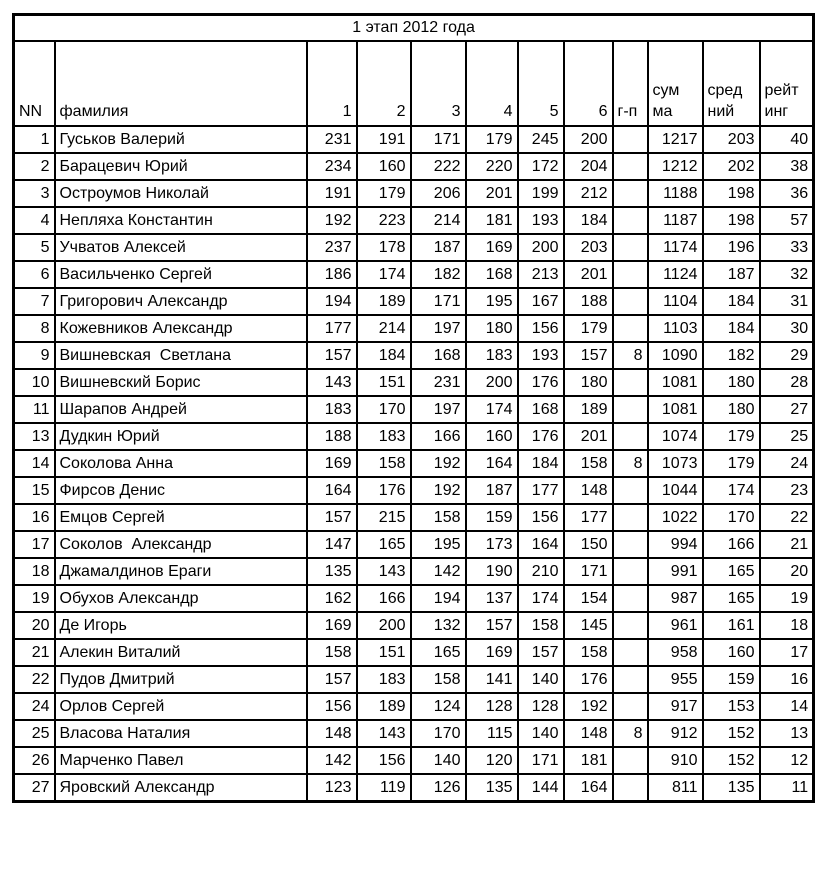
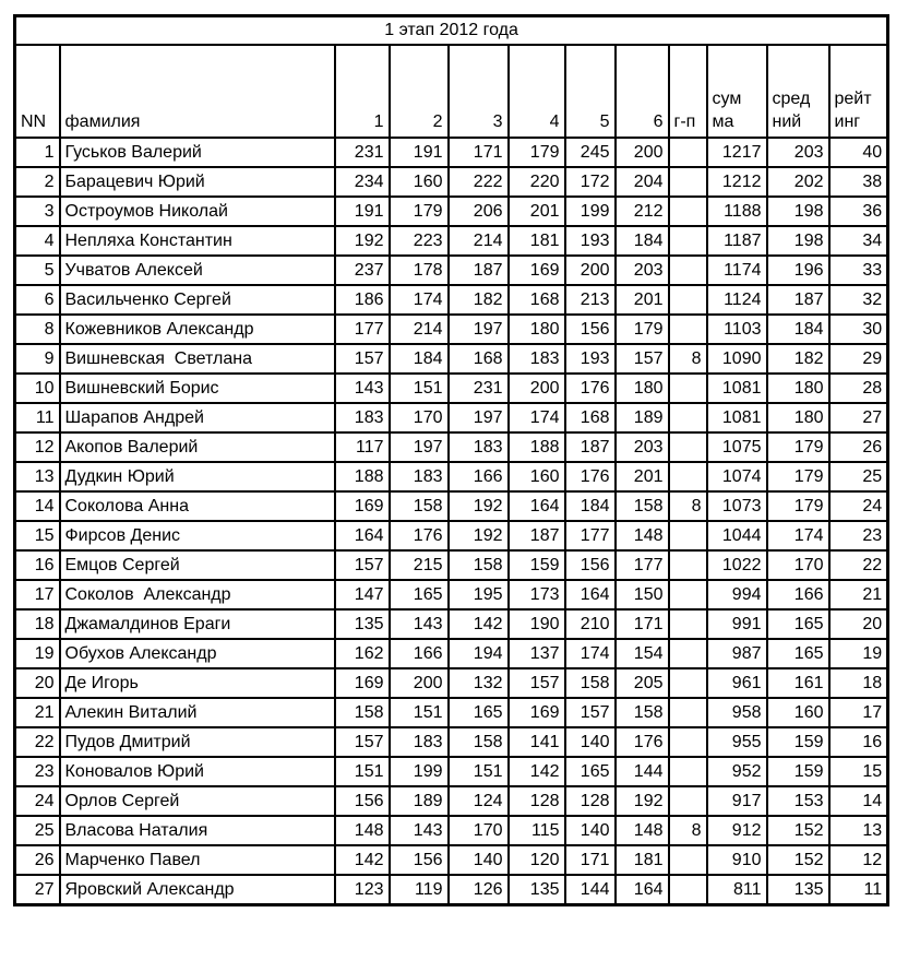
  1 этап 2012 года
  NN	фамилия	1	2	3	4	5	6	г-п	сум ма	сред ний	рейт инг
  1	Гуськов Валерий	231	191	171	179	245	200		1217	203	40
  2	Барацевич Юрий	234	160	222	220	172	204		1212	202	38
  3	Остроумов Николай	191	179	206	201	199	212		1188	198	36
- 4	Непляха Константин	192	223	214	181	193	184		1187	198	57
+ 4	Непляха Константин	192	223	214	181	193	184		1187	198	34
  5	Учватов Алексей	237	178	187	169	200	203		1174	196	33
  6	Васильченко Сергей	186	174	182	168	213	201		1124	187	32
- 7	Григорович Александр	194	189	171	195	167	188		1104	184	31
  8	Кожевников Александр	177	214	197	180	156	179		1103	184	30
  9	Вишневская Светлана	157	184	168	183	193	157	8	1090	182	29
  10	Вишневский Борис	143	151	231	200	176	180		1081	180	28
  11	Шарапов Андрей	183	170	197	174	168	189		1081	180	27
+ 12	Акопов Валерий	117	197	183	188	187	203		1075	179	26
  13	Дудкин Юрий	188	183	166	160	176	201		1074	179	25
  14	Соколова Анна	169	158	192	164	184	158	8	1073	179	24
  15	Фирсов Денис	164	176	192	187	177	148		1044	174	23
  16	Емцов Сергей	157	215	158	159	156	177		1022	170	22
  17	Соколов Александр	147	165	195	173	164	150		994	166	21
  18	Джамалдинов Ераги	135	143	142	190	210	171		991	165	20
  19	Обухов Александр	162	166	194	137	174	154		987	165	19
- 20	Де Игорь	169	200	132	157	158	145		961	161	18
+ 20	Де Игорь	169	200	132	157	158	205		961	161	18
  21	Алекин Виталий	158	151	165	169	157	158		958	160	17
  22	Пудов Дмитрий	157	183	158	141	140	176		955	159	16
+ 23	Коновалов Юрий	151	199	151	142	165	144		952	159	15
  24	Орлов Сергей	156	189	124	128	128	192		917	153	14
  25	Власова Наталия	148	143	170	115	140	148	8	912	152	13
  26	Марченко Павел	142	156	140	120	171	181		910	152	12
  27	Яровский Александр	123	119	126	135	144	164		811	135	11
